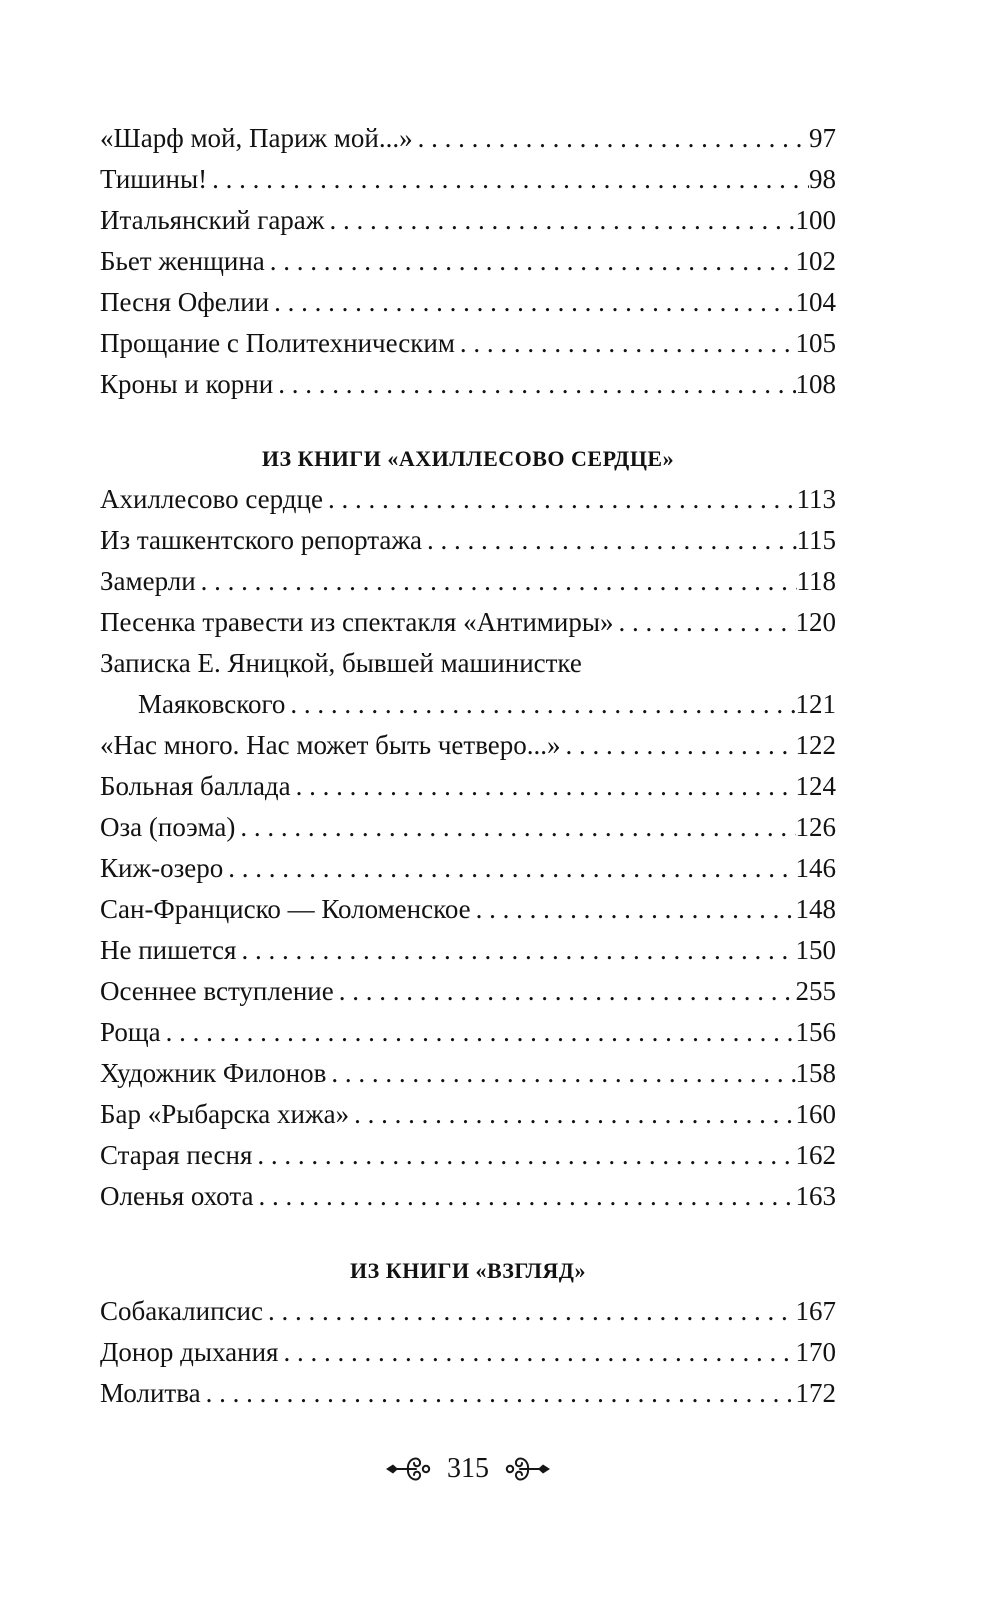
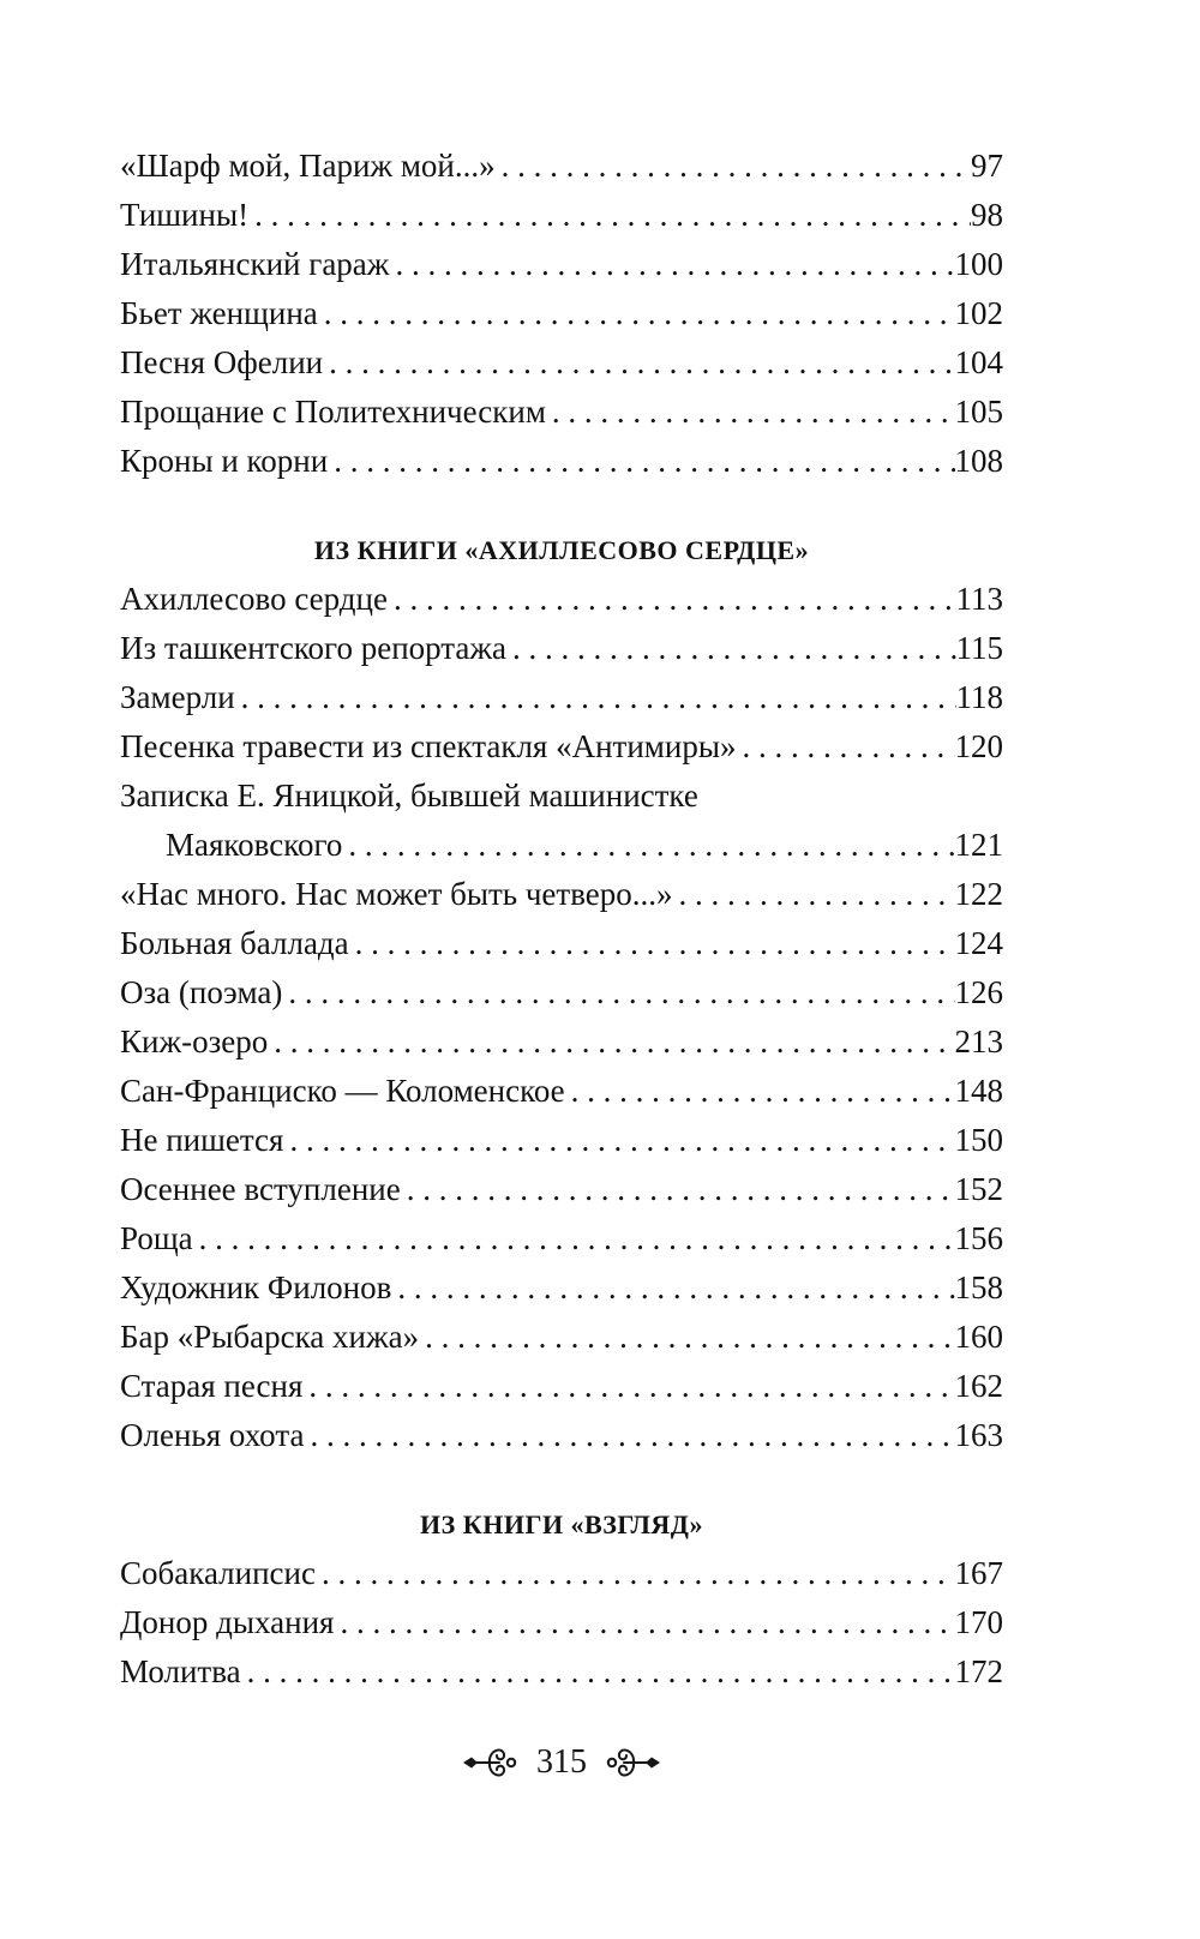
  «Шарф мой, Париж мой...»
  97
  Тишины!
  98
  Итальянский гараж
  100
  Бьет женщина
  102
  Песня Офелии
  104
  Прощание с Политехническим
  105
  Кроны и корни
  108
  ИЗ КНИГИ «АХИЛЛЕСОВО СЕРДЦЕ»
  Ахиллесово сердце
  113
  Из ташкентского репортажа
  115
  Замерли
  118
  Песенка травести из спектакля «Антимиры»
  120
  Записка Е. Яницкой, бывшей машинистке
  Маяковского
  121
  «Нас много. Нас может быть четверо...»
  122
  Больная баллада
  124
  Оза (поэма)
  126
  Киж-озеро
- 146
+ 213
  Сан-Франциско — Коломенское
  148
  Не пишется
  150
  Осеннее вступление
- 255
+ 152
  Роща
  156
  Художник Филонов
  158
  Бар «Рыбарска хижа»
  160
  Старая песня
  162
  Оленья охота
  163
  ИЗ КНИГИ «ВЗГЛЯД»
  Собакалипсис
  167
  Донор дыхания
  170
  Молитва
  172
  315
